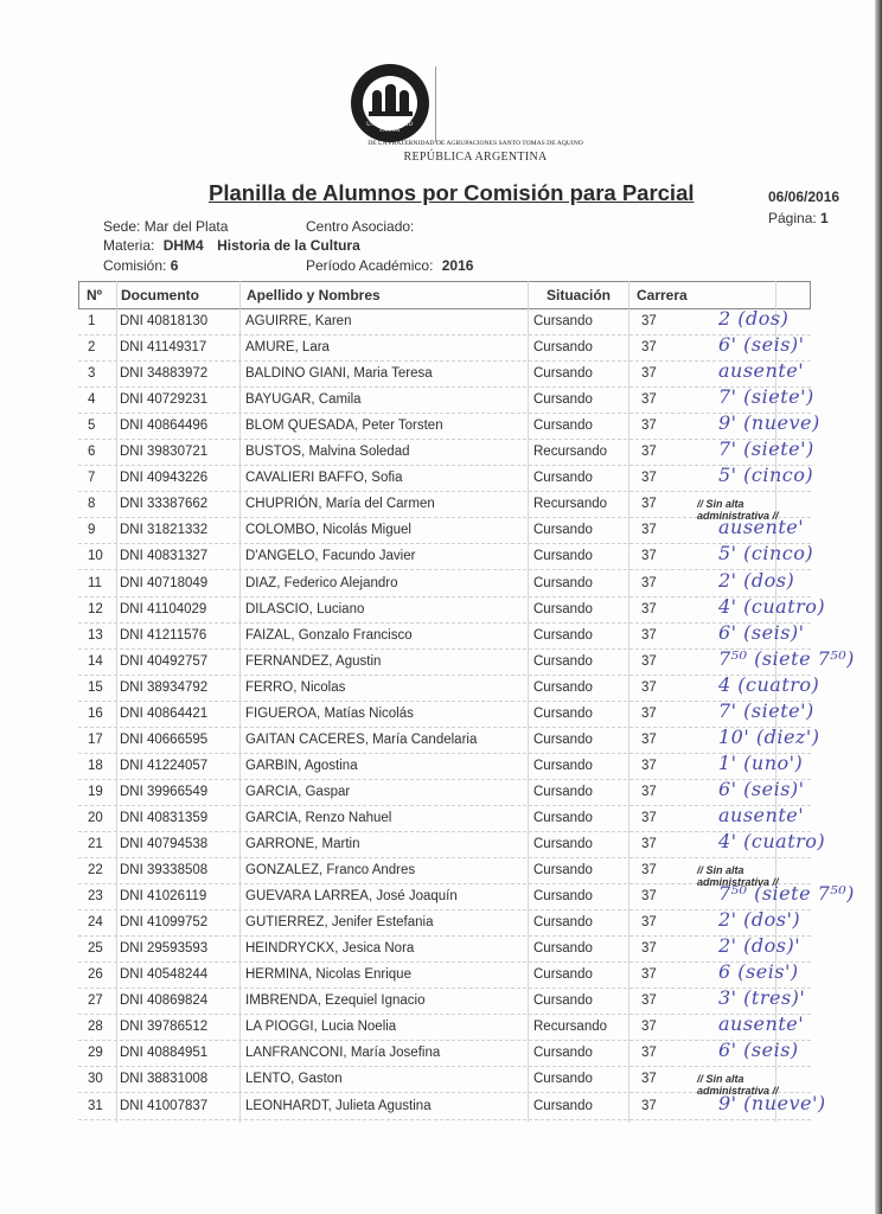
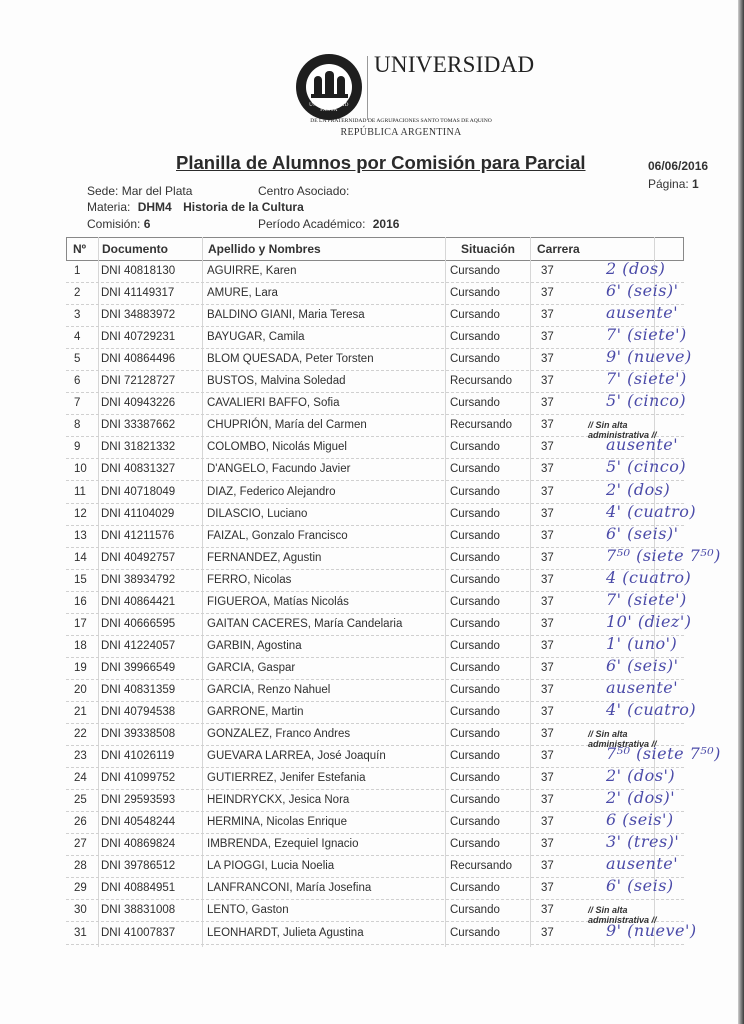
+ UNIVERSIDAD
  REPÚBLICA ARGENTINA
  Planilla de Alumnos por Comisión para Parcial
  06/06/2016
  Página: 1
  Sede: Mar del Plata
  Centro Asociado:
  Materia: DHM4 Historia de la Cultura
  Comisión: 6
  Período Académico: 2016
  Nº
  Documento
  Apellido y Nombres
  Situación
  Carrera
  1
  DNI 40818130
  AGUIRRE, Karen
  Cursando
  37
  2 (dos)
  2
  DNI 41149317
  AMURE, Lara
  Cursando
  37
  6' (seis)'
  3
  DNI 34883972
  BALDINO GIANI, Maria Teresa
  Cursando
  37
  ausente'
  4
  DNI 40729231
  BAYUGAR, Camila
  Cursando
  37
  7' (siete')
  5
  DNI 40864496
  BLOM QUESADA, Peter Torsten
  Cursando
  37
  9' (nueve)
  6
- DNI 39830721
+ DNI 72128727
  BUSTOS, Malvina Soledad
  Recursando
  37
  7' (siete')
  7
  DNI 40943226
  CAVALIERI BAFFO, Sofia
  Cursando
  37
  5' (cinco)
  8
  DNI 33387662
  CHUPRIÓN, María del Carmen
  Recursando
  37
  // Sin alta administrativa //
  9
  DNI 31821332
  COLOMBO, Nicolás Miguel
  Cursando
  37
  ausente'
  10
  DNI 40831327
  D'ANGELO, Facundo Javier
  Cursando
  37
  5' (cinco)
  11
  DNI 40718049
  DIAZ, Federico Alejandro
  Cursando
  37
  2' (dos)
  12
  DNI 41104029
  DILASCIO, Luciano
  Cursando
  37
  4' (cuatro)
  13
  DNI 41211576
  FAIZAL, Gonzalo Francisco
  Cursando
  37
  6' (seis)'
  14
  DNI 40492757
  FERNANDEZ, Agustin
  Cursando
  37
  7⁵⁰ (siete 7⁵⁰)
  15
  DNI 38934792
  FERRO, Nicolas
  Cursando
  37
  4 (cuatro)
  16
  DNI 40864421
  FIGUEROA, Matías Nicolás
  Cursando
  37
  7' (siete')
  17
  DNI 40666595
  GAITAN CACERES, María Candelaria
  Cursando
  37
  10' (diez')
  18
  DNI 41224057
  GARBIN, Agostina
  Cursando
  37
  1' (uno')
  19
  DNI 39966549
  GARCIA, Gaspar
  Cursando
  37
  6' (seis)'
  20
  DNI 40831359
  GARCIA, Renzo Nahuel
  Cursando
  37
  ausente'
  21
  DNI 40794538
  GARRONE, Martin
  Cursando
  37
  4' (cuatro)
  22
  DNI 39338508
  GONZALEZ, Franco Andres
  Cursando
  37
  // Sin alta administrativa //
  23
  DNI 41026119
  GUEVARA LARREA, José Joaquín
  Cursando
  37
  7⁵⁰ (siete 7⁵⁰)
  24
  DNI 41099752
  GUTIERREZ, Jenifer Estefania
  Cursando
  37
  2' (dos')
  25
  DNI 29593593
  HEINDRYCKX, Jesica Nora
  Cursando
  37
  2' (dos)'
  26
  DNI 40548244
  HERMINA, Nicolas Enrique
  Cursando
  37
  6 (seis')
  27
  DNI 40869824
  IMBRENDA, Ezequiel Ignacio
  Cursando
  37
  3' (tres)'
  28
  DNI 39786512
  LA PIOGGI, Lucia Noelia
  Recursando
  37
  ausente'
  29
  DNI 40884951
  LANFRANCONI, María Josefina
  Cursando
  37
  6' (seis)
  30
  DNI 38831008
  LENTO, Gaston
  Cursando
  37
  // Sin alta administrativa //
  31
  DNI 41007837
  LEONHARDT, Julieta Agustina
  Cursando
  37
  9' (nueve')
